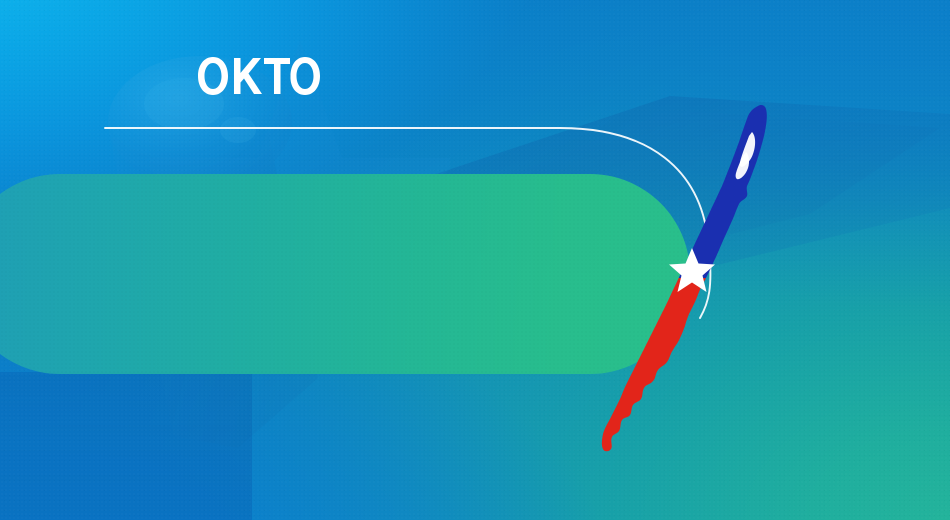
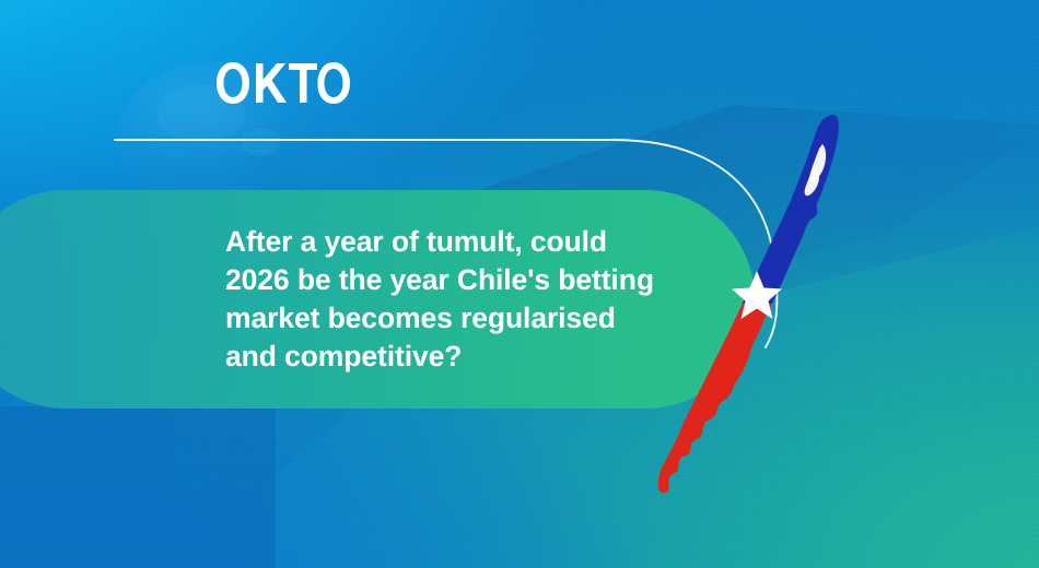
+ After a year of tumult, could
+ 2026 be the year Chile's betting
+ market becomes regularised
+ and competitive?
